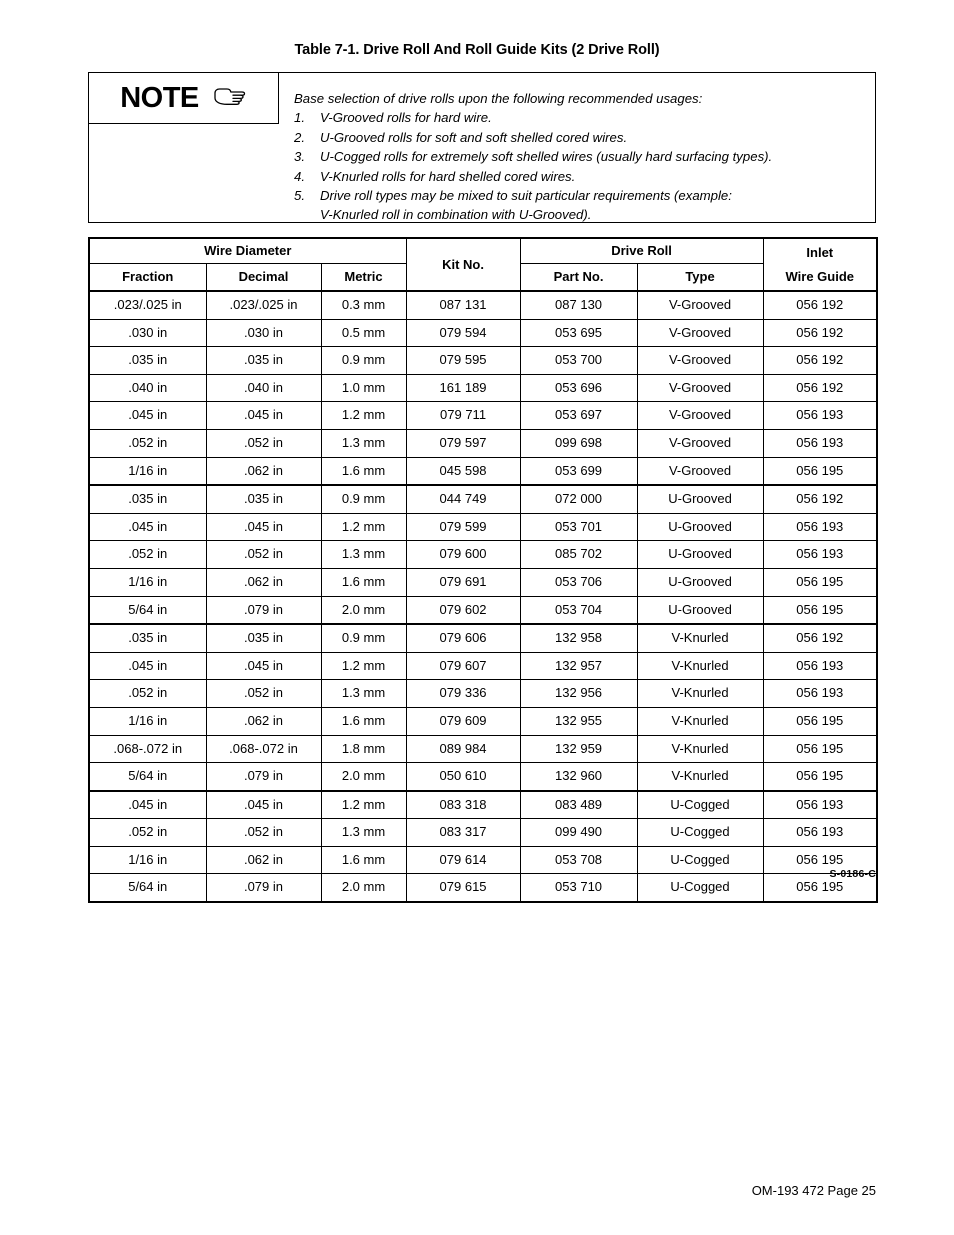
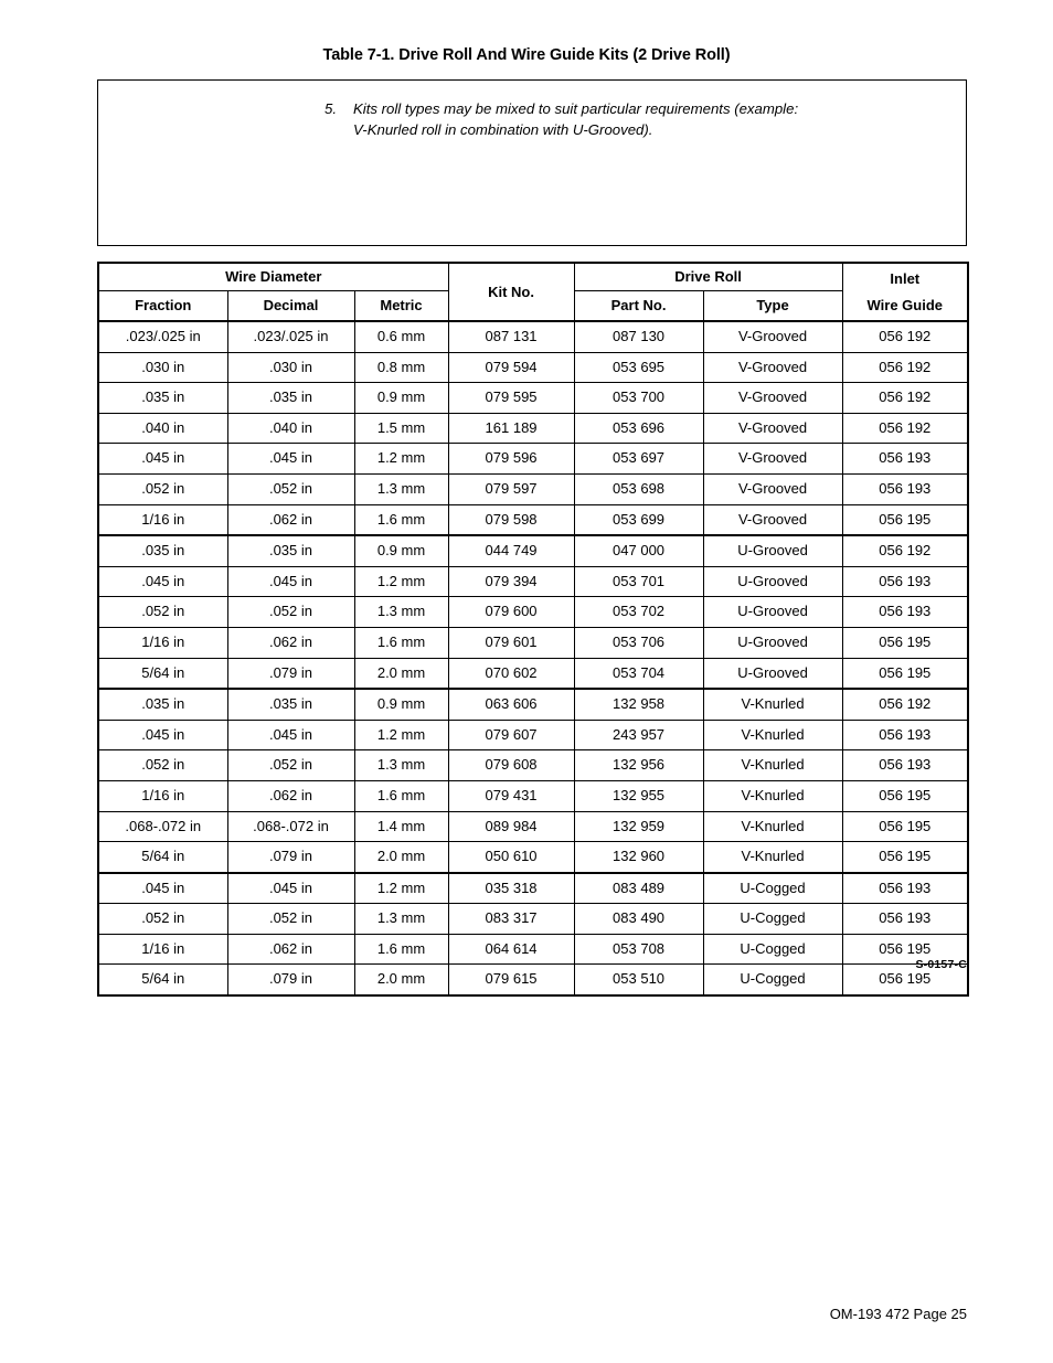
- Table 7-1. Drive Roll And Roll Guide Kits (2 Drive Roll)
+ Table 7-1. Drive Roll And Wire Guide Kits (2 Drive Roll)
- NOTE
- Base selection of drive rolls upon the following recommended usages:
- 1.
- V-Grooved rolls for hard wire.
- 2.
- U-Grooved rolls for soft and soft shelled cored wires.
- 3.
- U-Cogged rolls for extremely soft shelled wires (usually hard surfacing types).
- 4.
- V-Knurled rolls for hard shelled cored wires.
  5.
- Drive roll types may be mixed to suit particular requirements (example:
+ Kits roll types may be mixed to suit particular requirements (example:
  V-Knurled roll in combination with U-Grooved).
  Wire Diameter	Kit No.	Drive Roll	Inlet Wire Guide
  Fraction	Decimal	Metric	Part No.	Type
- .023/.025 in	.023/.025 in	0.3 mm	087 131	087 130	V-Grooved	056 192
+ .023/.025 in	.023/.025 in	0.6 mm	087 131	087 130	V-Grooved	056 192
- .030 in	.030 in	0.5 mm	079 594	053 695	V-Grooved	056 192
+ .030 in	.030 in	0.8 mm	079 594	053 695	V-Grooved	056 192
  .035 in	.035 in	0.9 mm	079 595	053 700	V-Grooved	056 192
- .040 in	.040 in	1.0 mm	161 189	053 696	V-Grooved	056 192
+ .040 in	.040 in	1.5 mm	161 189	053 696	V-Grooved	056 192
- .045 in	.045 in	1.2 mm	079 711	053 697	V-Grooved	056 193
+ .045 in	.045 in	1.2 mm	079 596	053 697	V-Grooved	056 193
- .052 in	.052 in	1.3 mm	079 597	099 698	V-Grooved	056 193
+ .052 in	.052 in	1.3 mm	079 597	053 698	V-Grooved	056 193
- 1/16 in	.062 in	1.6 mm	045 598	053 699	V-Grooved	056 195
+ 1/16 in	.062 in	1.6 mm	079 598	053 699	V-Grooved	056 195
- .035 in	.035 in	0.9 mm	044 749	072 000	U-Grooved	056 192
+ .035 in	.035 in	0.9 mm	044 749	047 000	U-Grooved	056 192
- .045 in	.045 in	1.2 mm	079 599	053 701	U-Grooved	056 193
+ .045 in	.045 in	1.2 mm	079 394	053 701	U-Grooved	056 193
- .052 in	.052 in	1.3 mm	079 600	085 702	U-Grooved	056 193
+ .052 in	.052 in	1.3 mm	079 600	053 702	U-Grooved	056 193
- 1/16 in	.062 in	1.6 mm	079 691	053 706	U-Grooved	056 195
+ 1/16 in	.062 in	1.6 mm	079 601	053 706	U-Grooved	056 195
- 5/64 in	.079 in	2.0 mm	079 602	053 704	U-Grooved	056 195
+ 5/64 in	.079 in	2.0 mm	070 602	053 704	U-Grooved	056 195
- .035 in	.035 in	0.9 mm	079 606	132 958	V-Knurled	056 192
+ .035 in	.035 in	0.9 mm	063 606	132 958	V-Knurled	056 192
- .045 in	.045 in	1.2 mm	079 607	132 957	V-Knurled	056 193
+ .045 in	.045 in	1.2 mm	079 607	243 957	V-Knurled	056 193
- .052 in	.052 in	1.3 mm	079 336	132 956	V-Knurled	056 193
+ .052 in	.052 in	1.3 mm	079 608	132 956	V-Knurled	056 193
- 1/16 in	.062 in	1.6 mm	079 609	132 955	V-Knurled	056 195
+ 1/16 in	.062 in	1.6 mm	079 431	132 955	V-Knurled	056 195
- .068-.072 in	.068-.072 in	1.8 mm	089 984	132 959	V-Knurled	056 195
+ .068-.072 in	.068-.072 in	1.4 mm	089 984	132 959	V-Knurled	056 195
  5/64 in	.079 in	2.0 mm	050 610	132 960	V-Knurled	056 195
- .045 in	.045 in	1.2 mm	083 318	083 489	U-Cogged	056 193
+ .045 in	.045 in	1.2 mm	035 318	083 489	U-Cogged	056 193
- .052 in	.052 in	1.3 mm	083 317	099 490	U-Cogged	056 193
+ .052 in	.052 in	1.3 mm	083 317	083 490	U-Cogged	056 193
- 1/16 in	.062 in	1.6 mm	079 614	053 708	U-Cogged	056 195
+ 1/16 in	.062 in	1.6 mm	064 614	053 708	U-Cogged	056 195
- 5/64 in	.079 in	2.0 mm	079 615	053 710	U-Cogged	056 195
+ 5/64 in	.079 in	2.0 mm	079 615	053 510	U-Cogged	056 195
- S-0186-C
+ S-0157-C
  OM-193 472 Page 25
